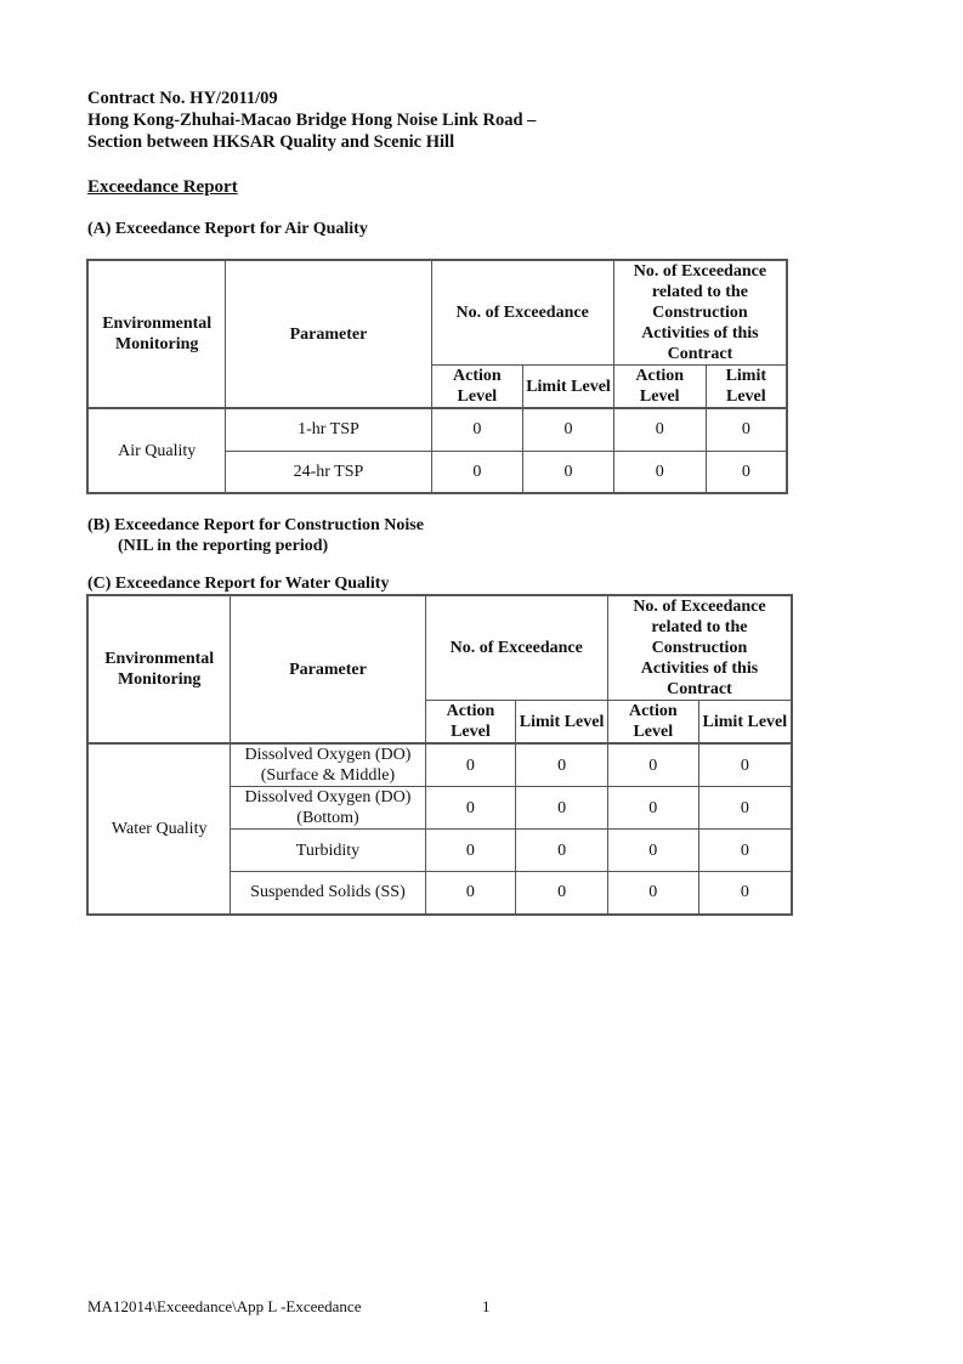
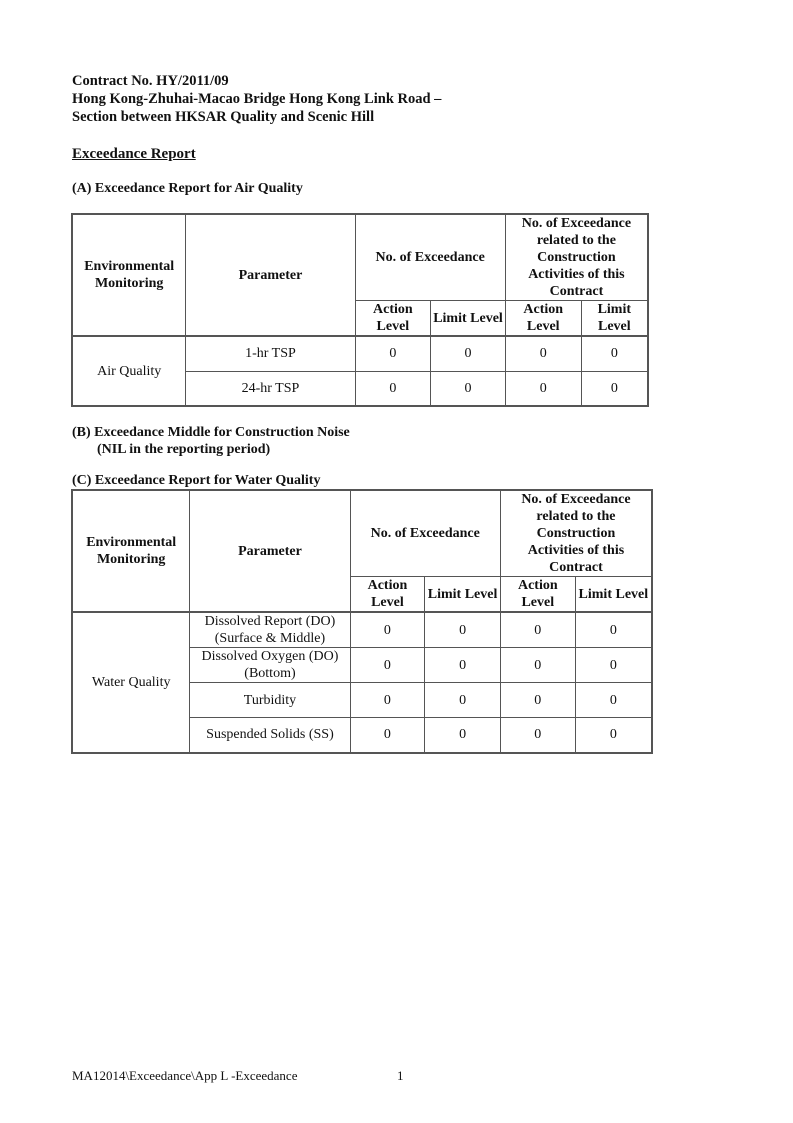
  Contract No. HY/2011/09
- Hong Kong-Zhuhai-Macao Bridge Hong Noise Link Road –
+ Hong Kong-Zhuhai-Macao Bridge Hong Kong Link Road –
  Section between HKSAR Quality and Scenic Hill
  Exceedance Report
  (A) Exceedance Report for Air Quality
  Environmental Monitoring	Parameter	No. of Exceedance	No. of Exceedance related to the Construction Activities of this Contract
  Action Level	Limit Level	Action Level	Limit Level
  Air Quality	1-hr TSP	0	0	0	0
  24-hr TSP	0	0	0	0
- (B) Exceedance Report for Construction Noise
+ (B) Exceedance Middle for Construction Noise
  (NIL in the reporting period)
  (C) Exceedance Report for Water Quality
  Environmental Monitoring	Parameter	No. of Exceedance	No. of Exceedance related to the Construction Activities of this Contract
  Action Level	Limit Level	Action Level	Limit Level
- Water Quality	Dissolved Oxygen (DO) (Surface & Middle)	0	0	0	0
+ Water Quality	Dissolved Report (DO) (Surface & Middle)	0	0	0	0
  Dissolved Oxygen (DO) (Bottom)	0	0	0	0
  Turbidity	0	0	0	0
  Suspended Solids (SS)	0	0	0	0
  MA12014\Exceedance\App L -Exceedance
  1
